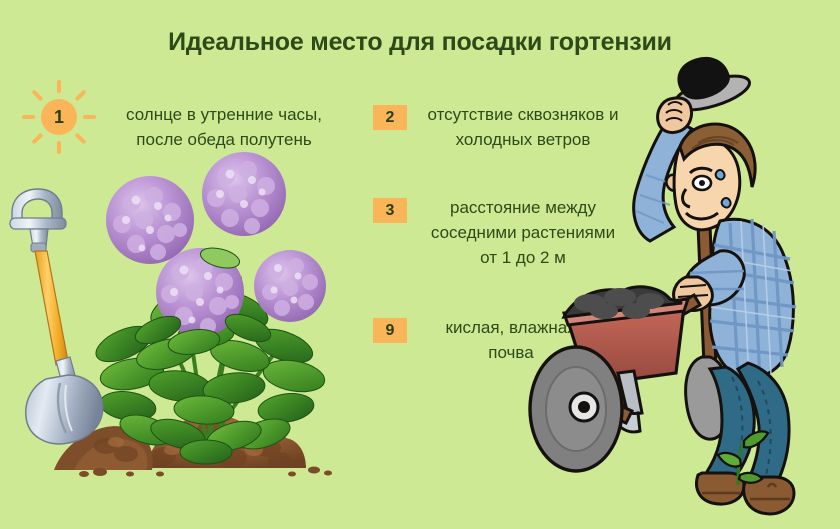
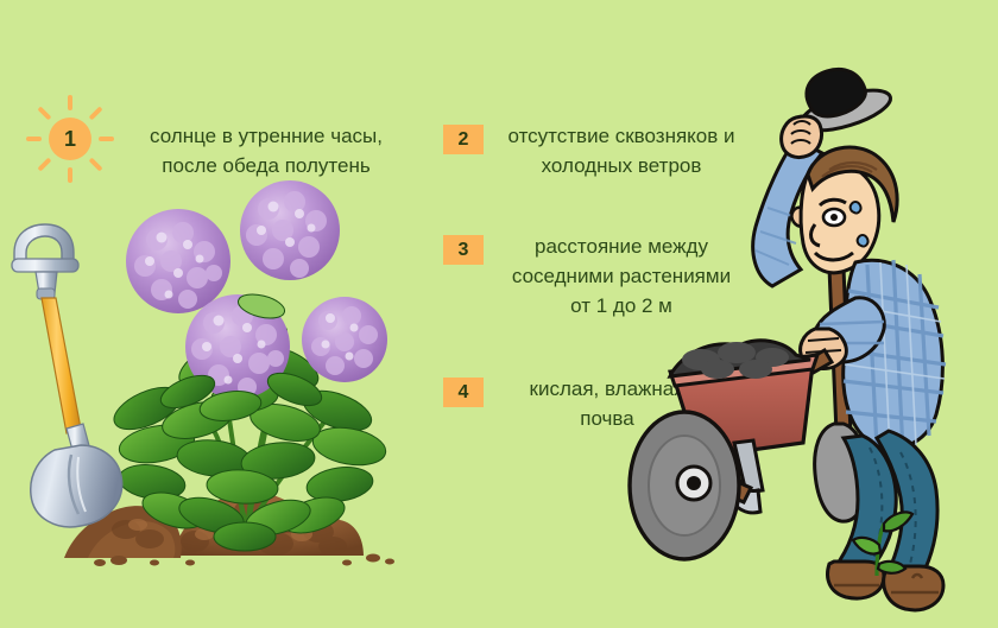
- Идеальное место для посадки гортензии
  1
  солнце в утренние часы,
  после обеда полутень
  2
  отсутствие сквозняков и
  холодных ветров
  3
  расстояние между
  соседними растениями
  от 1 до 2 м
- 9
+ 4
  кислая, влажна
  почва
